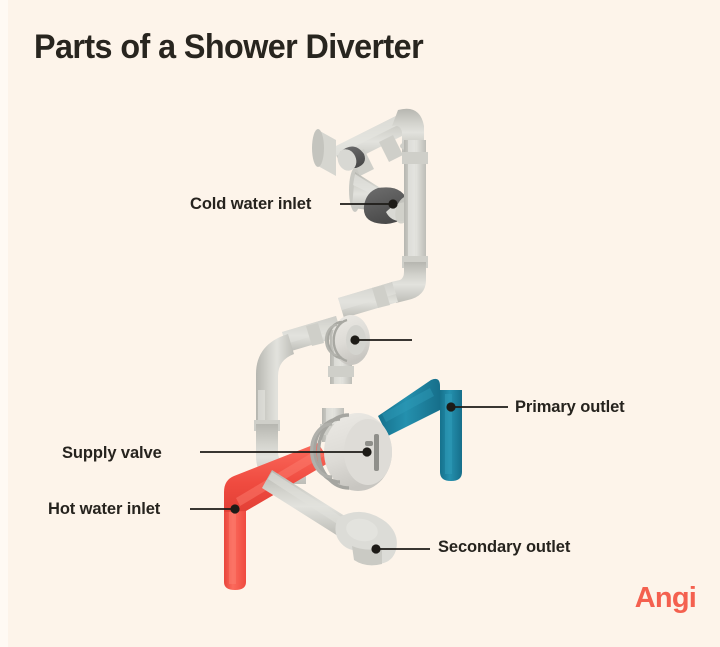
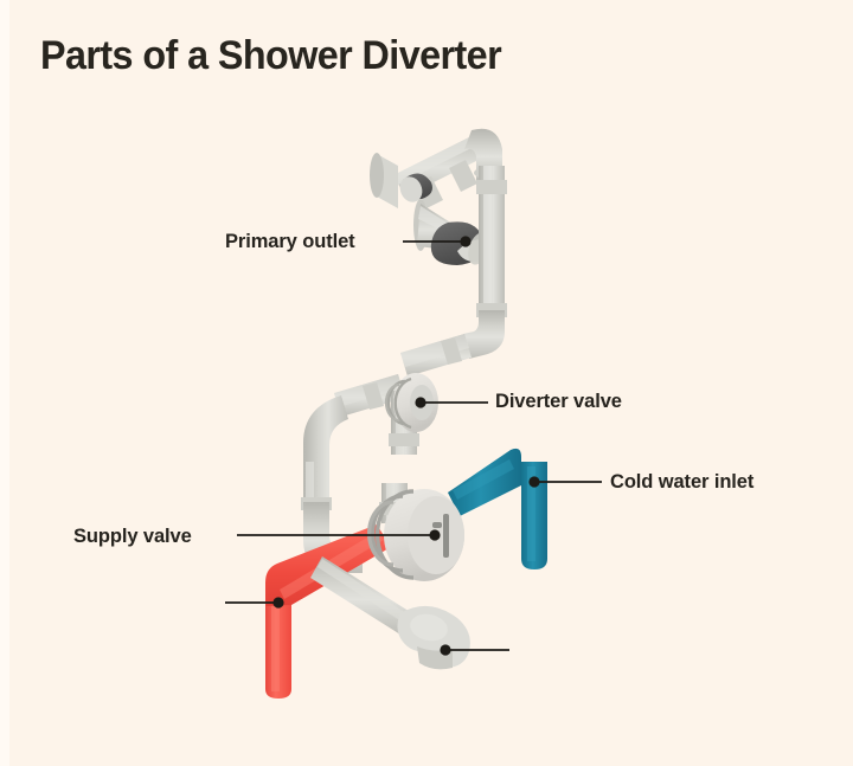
  Parts of a Shower Diverter
- Cold water inlet
+ Primary outlet
+ Diverter valve
- Primary outlet
+ Cold water inlet
  Supply valve
- Hot water inlet
- Secondary outlet
- Angi
